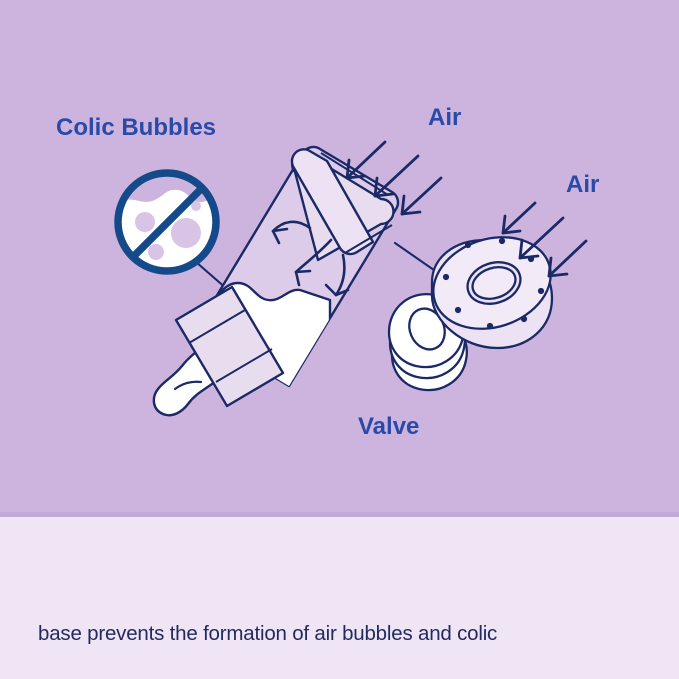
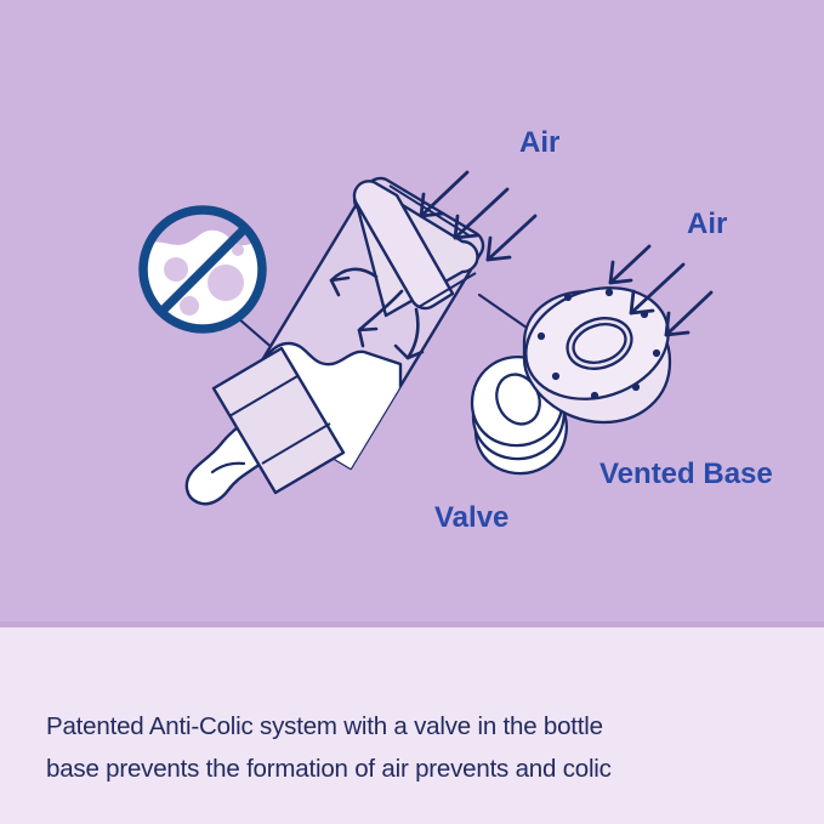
- Colic Bubbles
  Air
  Air
  Valve
+ Vented Base
+ Patented Anti-Colic system with a valve in the bottle
- base prevents the formation of air bubbles and colic
+ base prevents the formation of air prevents and colic
